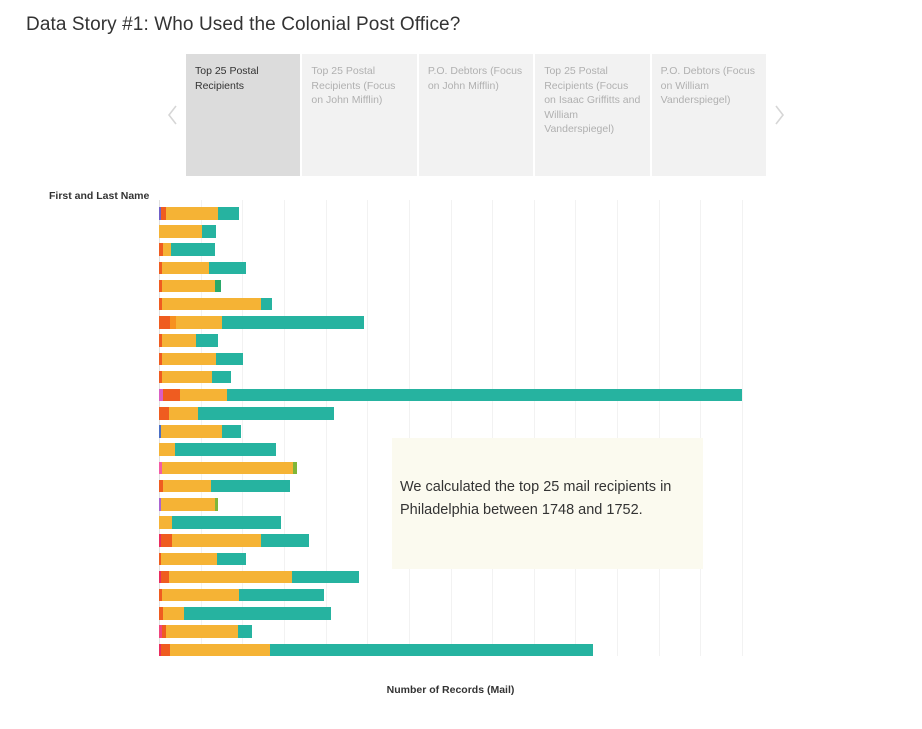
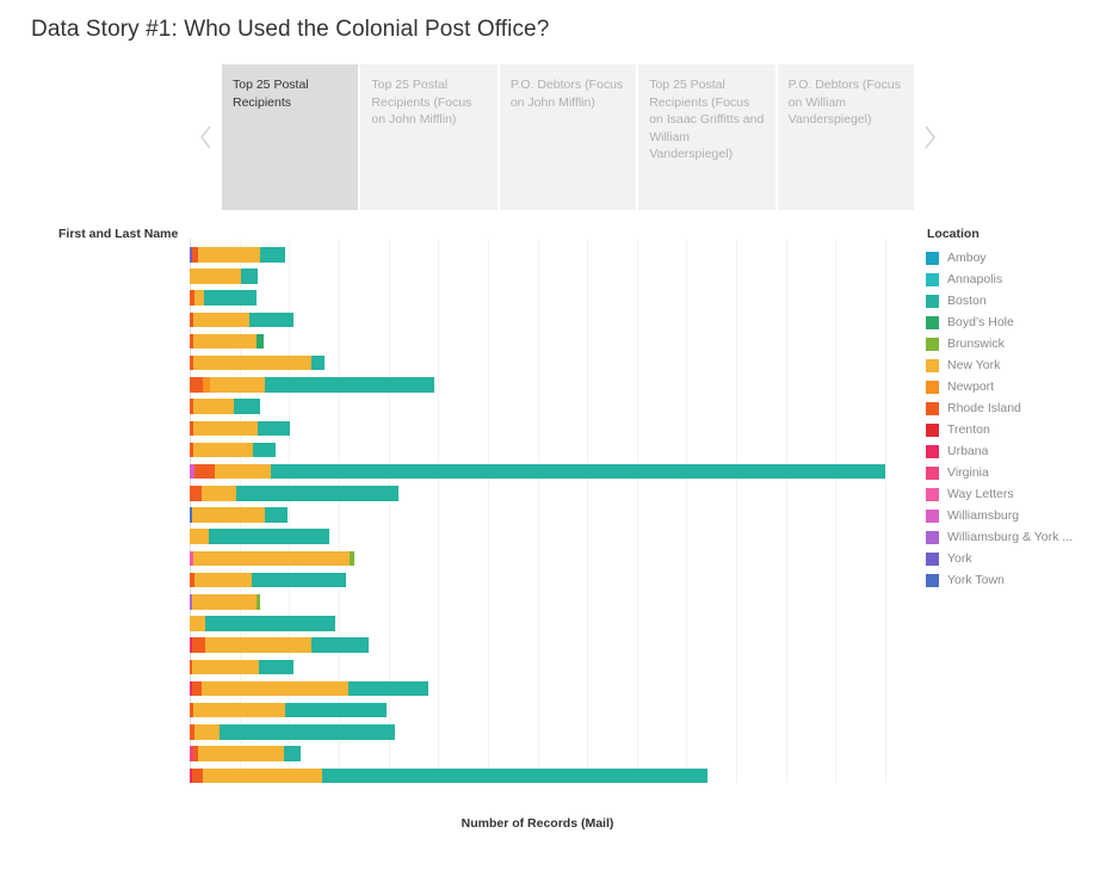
  Data Story #1: Who Used the Colonial Post Office?
  Top 25 Postal Recipients
  Top 25 Postal Recipients (Focus on John Mifflin)
  P.O. Debtors (Focus on John Mifflin)
  Top 25 Postal Recipients (Focus on Isaac Griffitts and William Vanderspiegel)
  P.O. Debtors (Focus on William Vanderspiegel)
  First and Last Name
- We calculated the top 25 mail recipients in Philadelphia between 1748 and 1752.
  Number of Records (Mail)
+ Location
+ Amboy
+ Annapolis
+ Boston
+ Boyd’s Hole
+ Brunswick
+ New York
+ Newport
+ Rhode Island
+ Trenton
+ Urbana
+ Virginia
+ Way Letters
+ Williamsburg
+ Williamsburg & York ...
+ York
+ York Town
